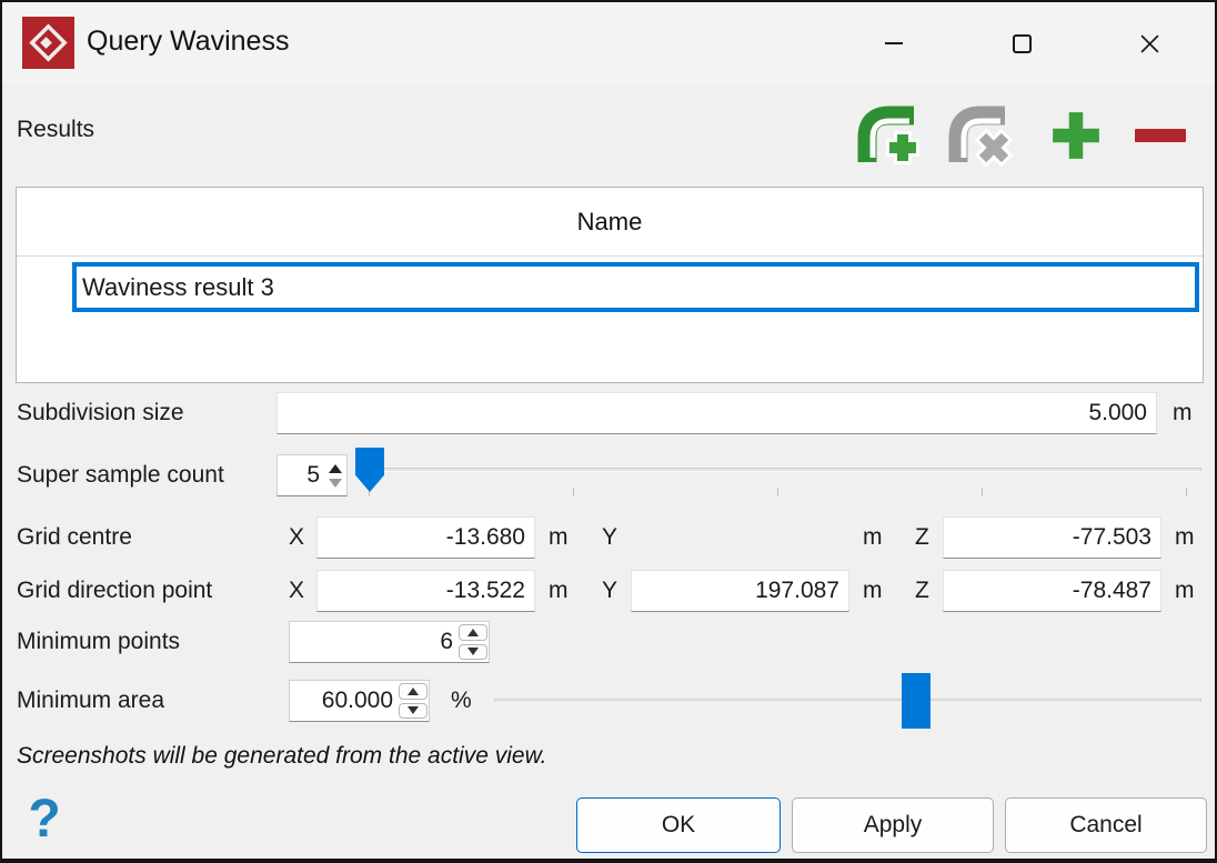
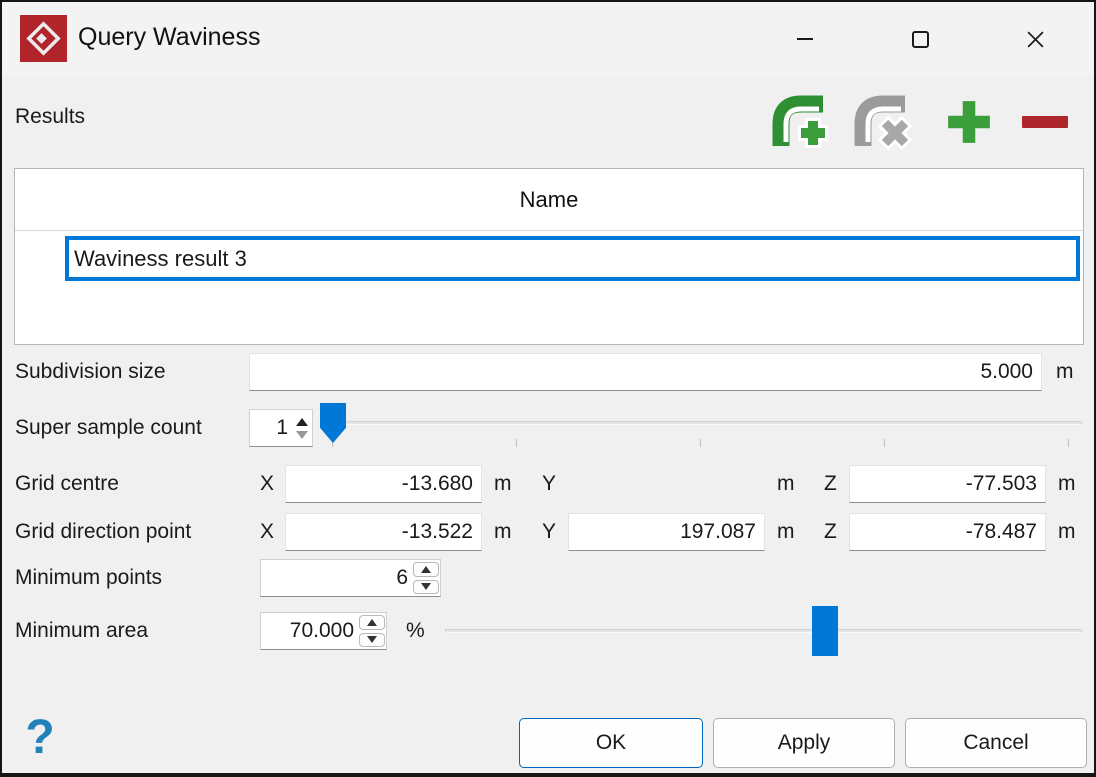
  Query Waviness
  Results
  Name
  Waviness result 3
  Subdivision size
  5.000
  m
  Super sample count
- 5
+ 1
  Grid centre
  X
  -13.680
  m
  Y
  m
  Z
  -77.503
  m
  Grid direction point
  X
  -13.522
  m
  Y
  197.087
  m
  Z
  -78.487
  m
  Minimum points
  6
  Minimum area
- 60.000
+ 70.000
  %
- Screenshots will be generated from the active view.
  ?
  OK
  Apply
  Cancel
